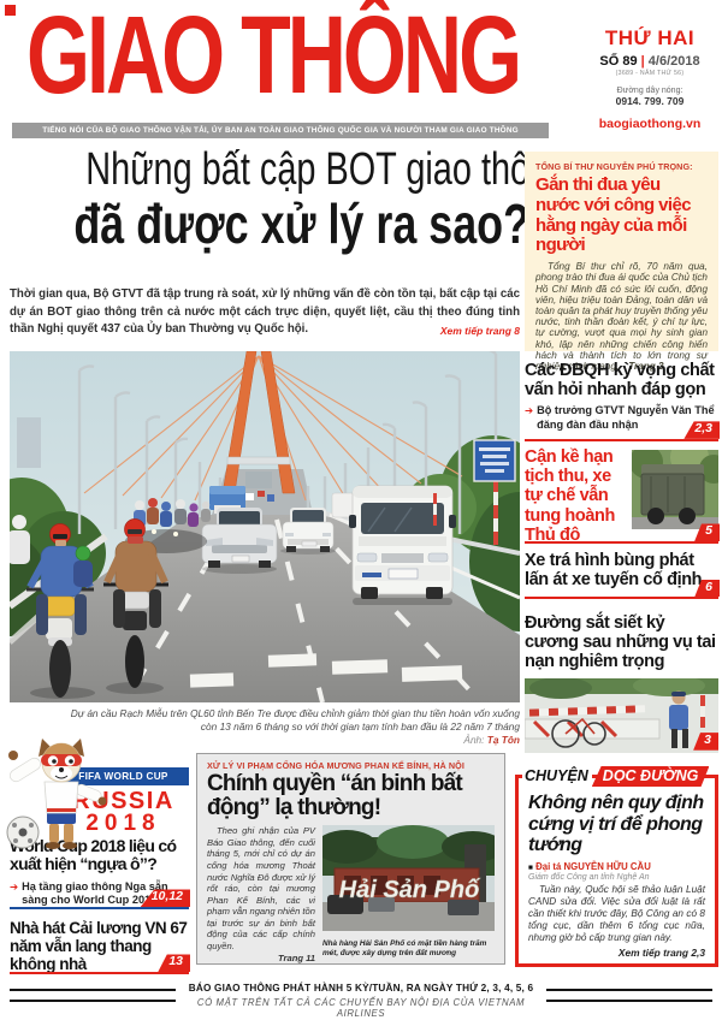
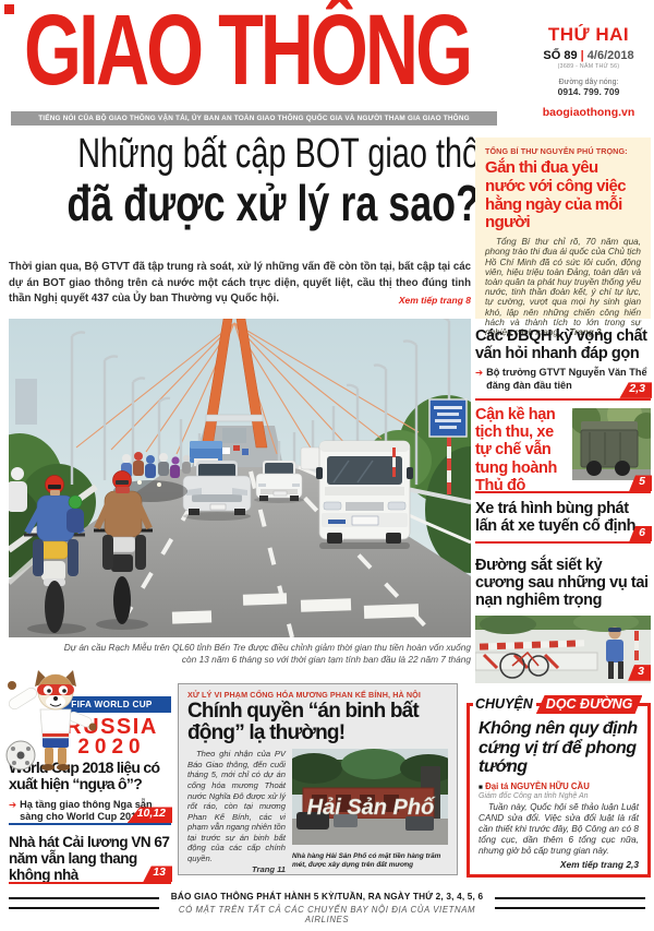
  GIAO THÔNG
  THỨ HAI
  SỐ 89 | 4/6/2018
  0914. 799. 709
  baogiaothong.vn
  Những bất cập BOT giao thô
  đã được xử lý ra sao?
  Thời gian qua, Bộ GTVT đã tập trung rà soát, xử lý những vấn đề còn tồn tại, bất cập tại các dự án BOT giao thông trên cả nước một cách trực diện, quyết liệt, cầu thị theo đúng tinh thần Nghị quyết 437 của Ủy ban Thường vụ Quốc hội.
  Xem tiếp trang 8
  Dự án cầu Rạch Miễu trên QL60 tỉnh Bến Tre được điều chỉnh giảm thời gian thu tiền hoàn vốn xuống
  còn 13 năm 6 tháng so với thời gian tạm tính ban đầu là 22 năm 7 tháng
- Ảnh: Tạ Tôn
  TỔNG BÍ THƯ NGUYỄN PHÚ TRỌNG:
  Gắn thi đua yêu nước với công việc hằng ngày của mỗi người
  Tổng Bí thư chỉ rõ, 70 năm qua, phong trào thi đua ái quốc của Chủ tịch Hồ Chí Minh đã có sức lôi cuốn, động viên, hiệu triệu toàn Đảng, toàn dân và toàn quân ta phát huy truyền thống yêu nước, tinh thần đoàn kết, ý chí tự lực, tự cường, vượt qua mọi hy sinh gian khó, lập nên những chiến công hiển hách và thành tích to lớn trong sự nghiệp cách mạng. Trang 3
  Các ĐBQH kỳ vọng chất vấn hỏi nhanh đáp gọn
  ➔
- Bộ trưởng GTVT Nguyễn Văn Thể đăng đàn đầu nhận
+ Bộ trưởng GTVT Nguyễn Văn Thể đăng đàn đầu tiên
  2,3
  Cận kề hạn tịch thu, xe tự chế vẫn tung hoành Thủ đô
  5
  Xe trá hình bùng phát lấn át xe tuyến cố định
  6
  Đường sắt siết kỷ cương sau những vụ tai nạn nghiêm trọng
  3
  FIFA WORLD CUP
  RSSIA
- 2018
+ 2020
  rl Cp 2018 liệu có xuất hiện “ngựa ô”?
  ➔
  Hạ tầng giao thông Nga sẵn sàng cho World Cup 20
  10,12
  Nhà hát Cải lương VN 67 năm vẫn lang thang không nhà
  13
  XỬ LÝ VI PHẠM CỐNG HÓA MƯƠNG PHAN KẾ BÍNH, HÀ NỘI
  Chính quyền “án binh bất động” lạ thường!
  Theo ghi nhận của PV Báo Giao thông, đến cuối tháng 5, mới chỉ có dự án cống hóa mương Thoát nước Nghĩa Đô được xử lý rốt ráo, còn tại mương Phan Kế Bính, các vi phạm vẫn ngang nhiên tồn tại trước sự án binh bất động của các cấp chính quyền.
  Trang 11
  Hải Sản Phố
  CHUYỆN
  DỌC ĐƯỜNG
  Không nên quy định cứng vị trí để phong tướng
  Đại tá NGUYỄN HỮU CẦU
  Tuần này, Quốc hội sẽ thảo luận Luật CAND sửa đổi. Việc sửa đổi luật là rất cần thiết khi trước đây, Bộ Công an có 8 tổng cục, dần thêm 6 tổng cục nữa, nhưng giờ bỏ cấp trung gian này.
  Xem tiếp trang 2,3
  BÁO GIAO THÔNG PHÁT HÀNH 5 KỲ/TUẦN, RA NGÀY THỨ 2, 3, 4, 5, 6
  CÓ MẶT TRÊN TẤT CẢ CÁC CHUYẾN BAY NỘI ĐỊA CỦA VIETNAM AIRLINES
